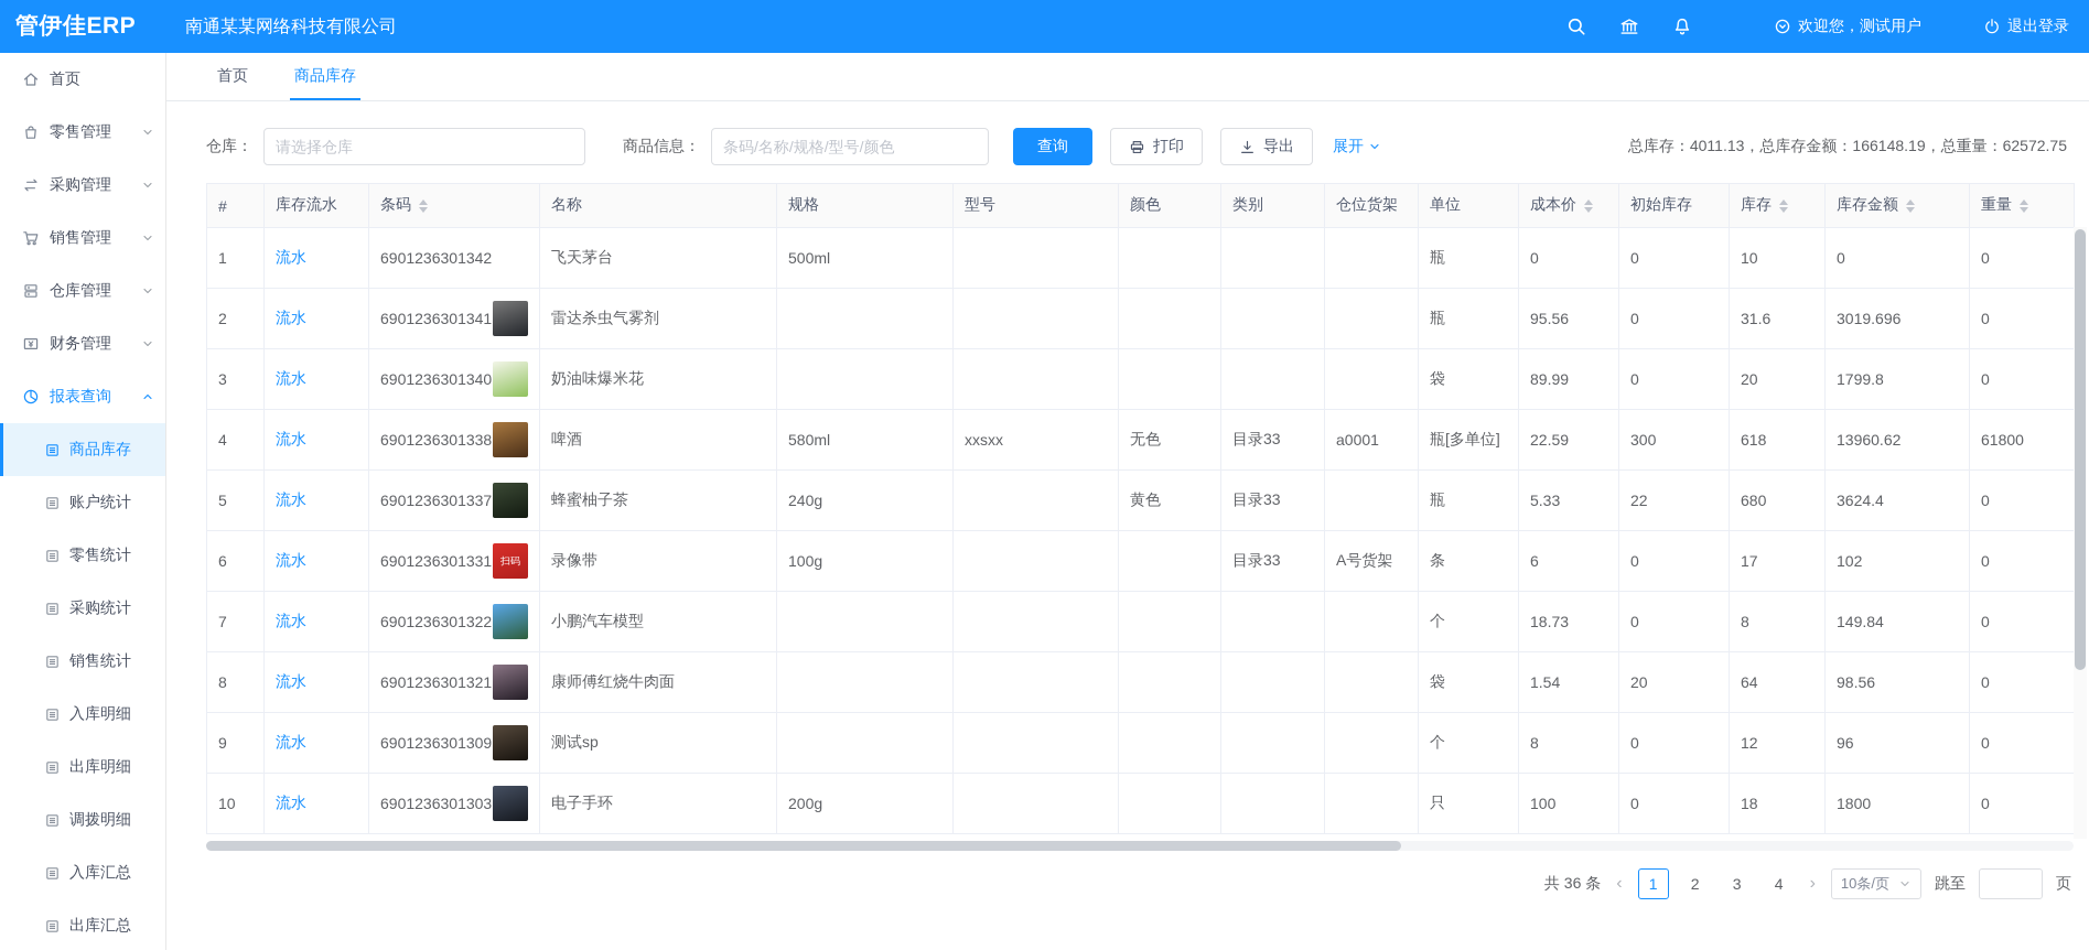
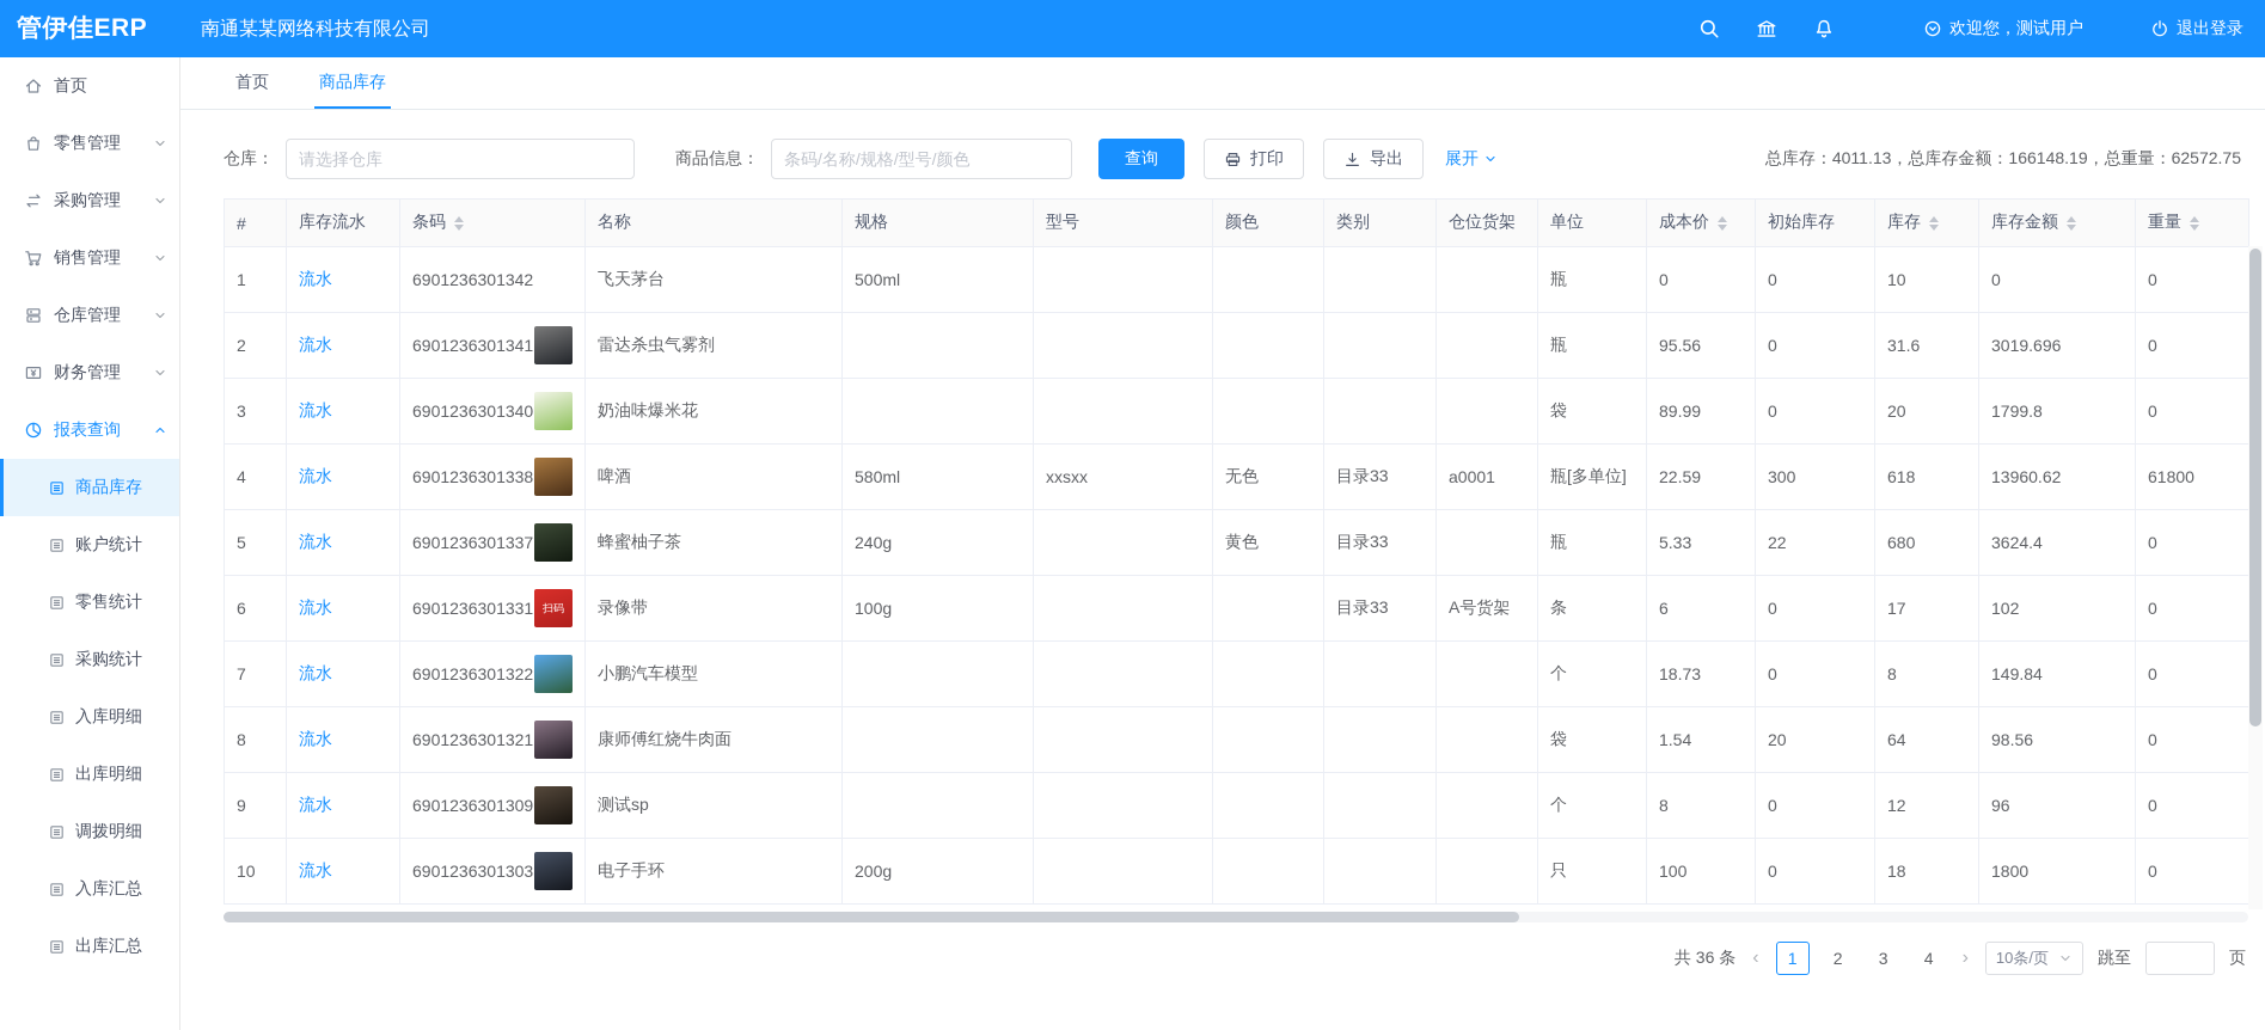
  管伊佳ERP
  南通某某网络科技有限公司
  欢迎您，测试用户
  退出登录
  首页
  零售管理
  采购管理
  销售管理
  仓库管理
  财务管理
  报表查询
  商品库存
  账户统计
  零售统计
  采购统计
- 销售统计
  入库明细
  出库明细
  调拨明细
  入库汇总
  出库汇总
  首页
  商品库存
  仓库：
  请选择仓库
  商品信息：
  条码/名称/规格/型号/颜色
  查询
  打印
  导出
  展开
  总库存：4011.13，总库存金额：166148.19，总重量：62572.75
  #	库存流水	条码	名称	规格	型号	颜色	类别	仓位货架	单位	成本价	初始库存	库存	库存金额	重量
  1	流水	6901236301342	飞天茅台	500ml					瓶	0	0	10	0	0
  2	流水	6901236301341	雷达杀虫气雾剂						瓶	95.56	0	31.6	3019.696	0
  3	流水	6901236301340	奶油味爆米花						袋	89.99	0	20	1799.8	0
  4	流水	6901236301338	啤酒	580ml	xxsxx	无色	目录33	a0001	瓶[多单位]	22.59	300	618	13960.62	61800
  5	流水	6901236301337	蜂蜜柚子茶	240g		黄色	目录33		瓶	5.33	22	680	3624.4	0
  6	流水	6901236301331 扫码	录像带	100g			目录33	A号货架	条	6	0	17	102	0
  7	流水	6901236301322	小鹏汽车模型						个	18.73	0	8	149.84	0
  8	流水	6901236301321	康师傅红烧牛肉面						袋	1.54	20	64	98.56	0
  9	流水	6901236301309	测试sp						个	8	0	12	96	0
  10	流水	6901236301303	电子手环	200g					只	100	0	18	1800	0
  共 36 条
  ‹
  1
  2
  3
  4
  ›
  10条/页
  跳至
  页
